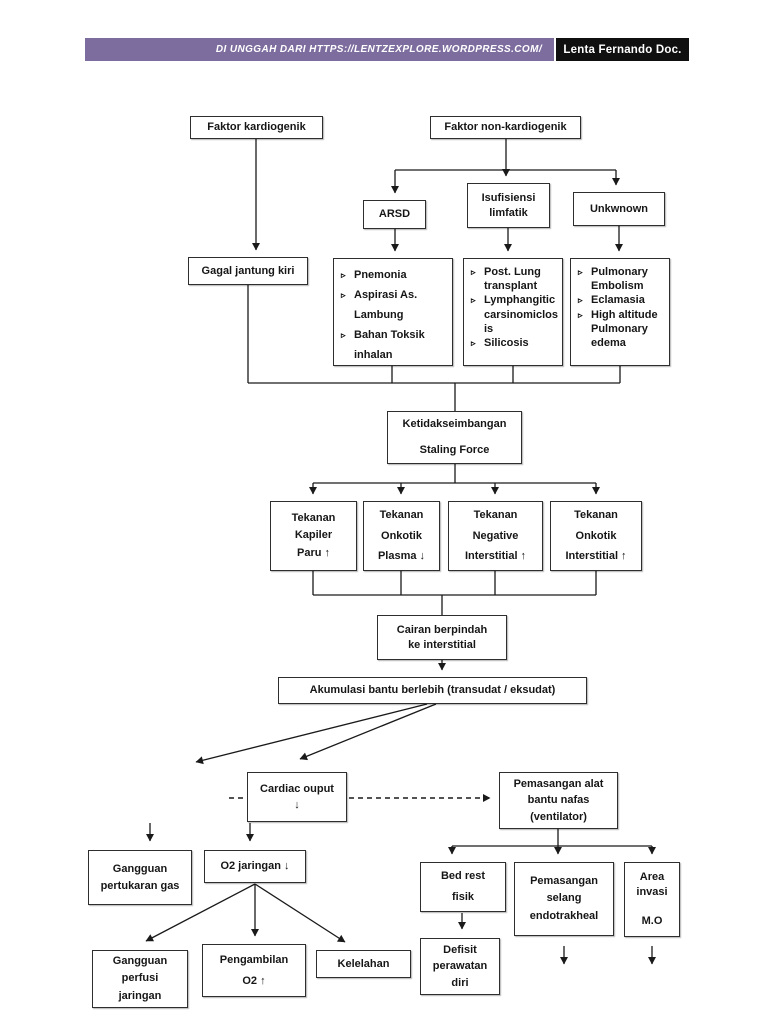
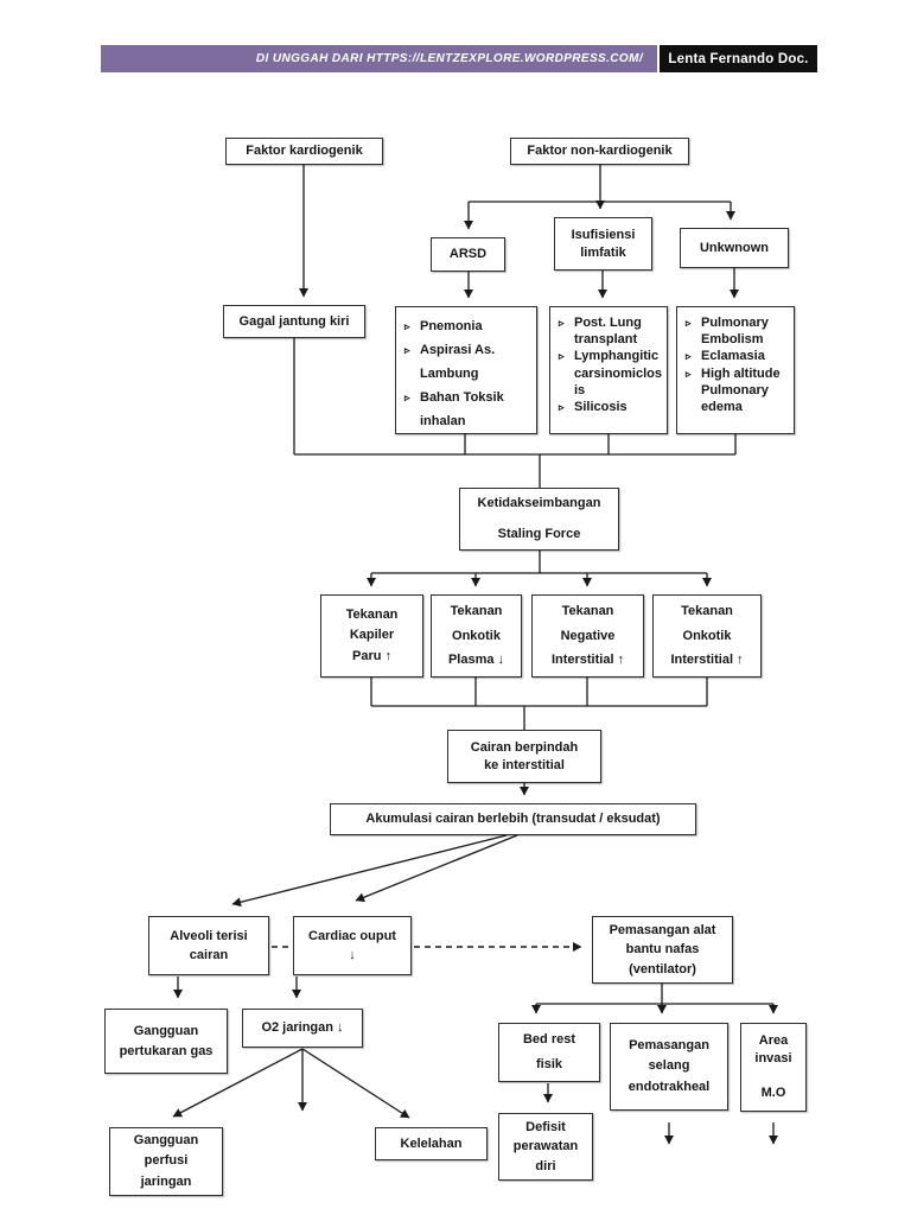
  DI UNGGAH DARI HTTPS://LENTZEXPLORE.WORDPRESS.COM/
  Lenta Fernando Doc.
  Faktor kardiogenik
  Faktor non-kardiogenik
  ARSD
  Isufisiensi
  limfatik
  Unkwnown
  Gagal jantung kiri
  ▹
  Pnemonia
  ▹
  Aspirasi As. Lambung
  ▹
  Bahan Toksik inhalan
  ▹
  Post. Lung transplant
  ▹
  Lymphangitic carsinomiclosis
  ▹
  Silicosis
  ▹
  Pulmonary Embolism
  ▹
  Eclamasia
  ▹
  High altitude Pulmonary edema
  Ketidakseimbangan
  Staling Force
  Tekanan
  Kapiler
  Paru ↑
  Tekanan
  Onkotik
  Plasma ↓
  Tekanan
  Negative
  Interstitial ↑
  Tekanan
  Onkotik
  Interstitial ↑
  Cairan berpindah
  ke interstitial
- Akumulasi bantu berlebih (transudat / eksudat)
+ Akumulasi cairan berlebih (transudat / eksudat)
+ Alveoli terisi
+ cairan
  Cardiac ouput
  ↓
  Pemasangan alat
  bantu nafas
  (ventilator)
  Gangguan
  pertukaran gas
  O2 jaringan ↓
  Gangguan
  perfusi
  jaringan
- Pengambilan
- O2 ↑
  Kelelahan
  Defisit
  perawatan
  diri
  Bed rest
  fisik
  Pemasangan
  selang
  endotrakheal
  Area
  invasi
  M.O
